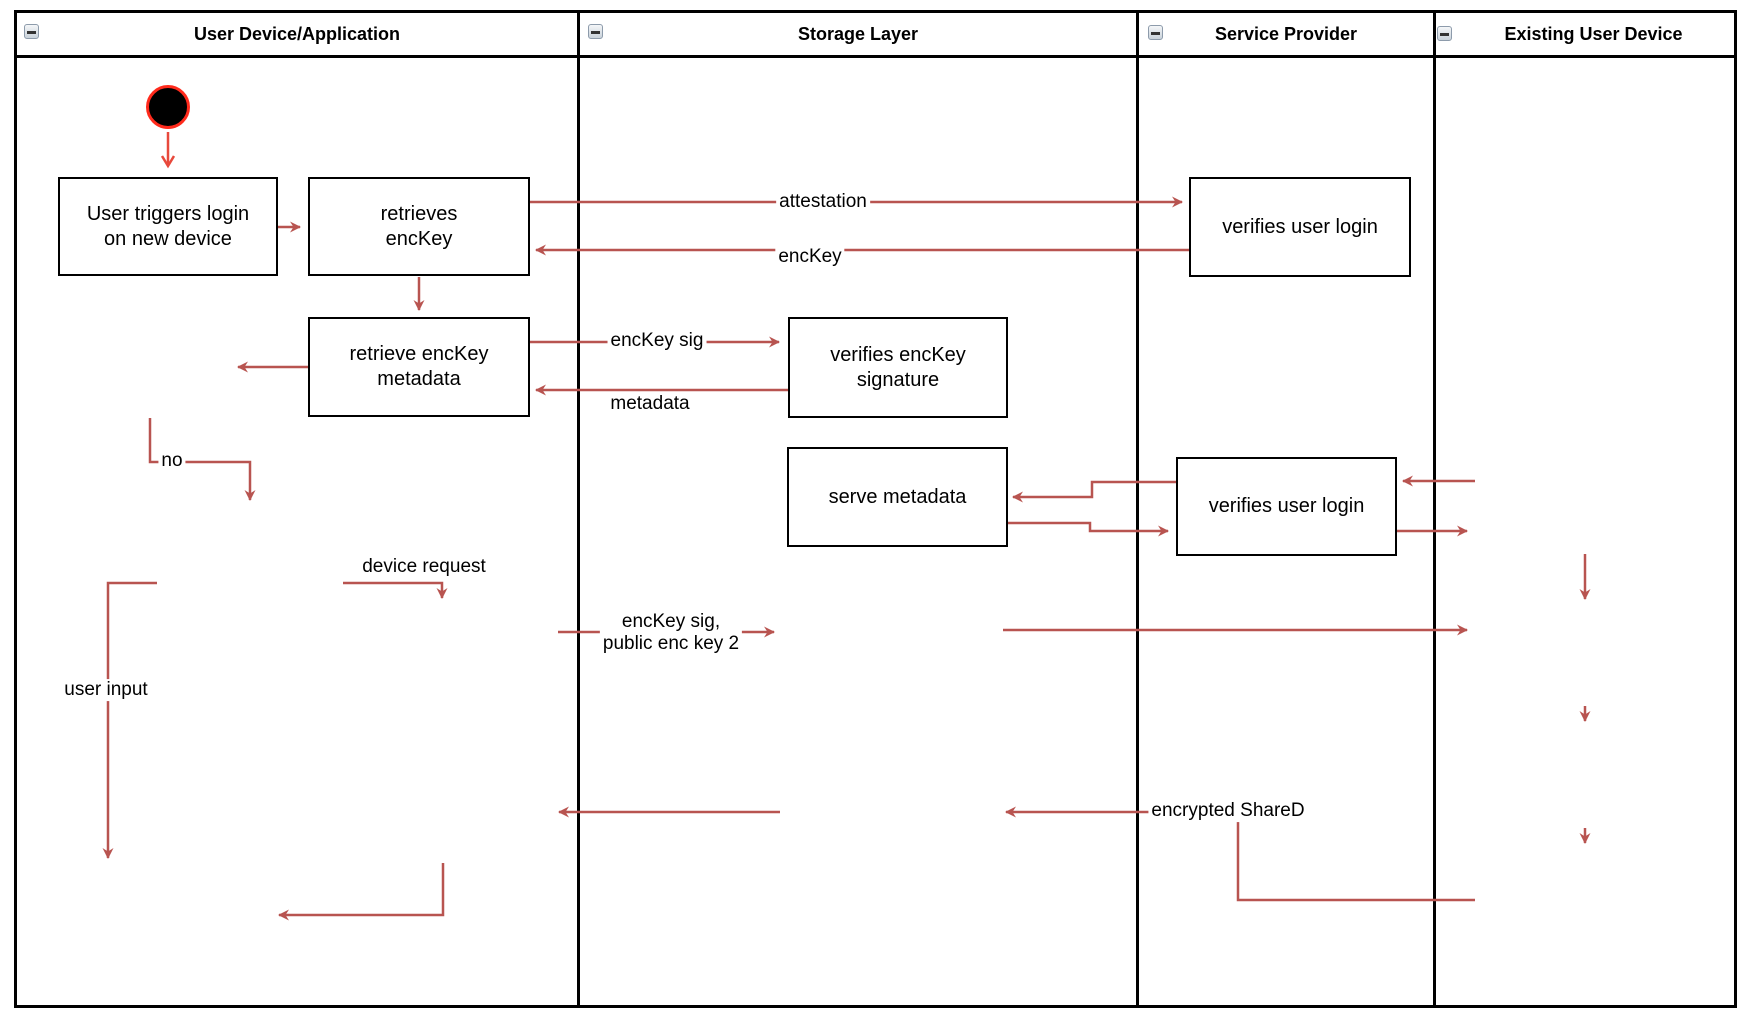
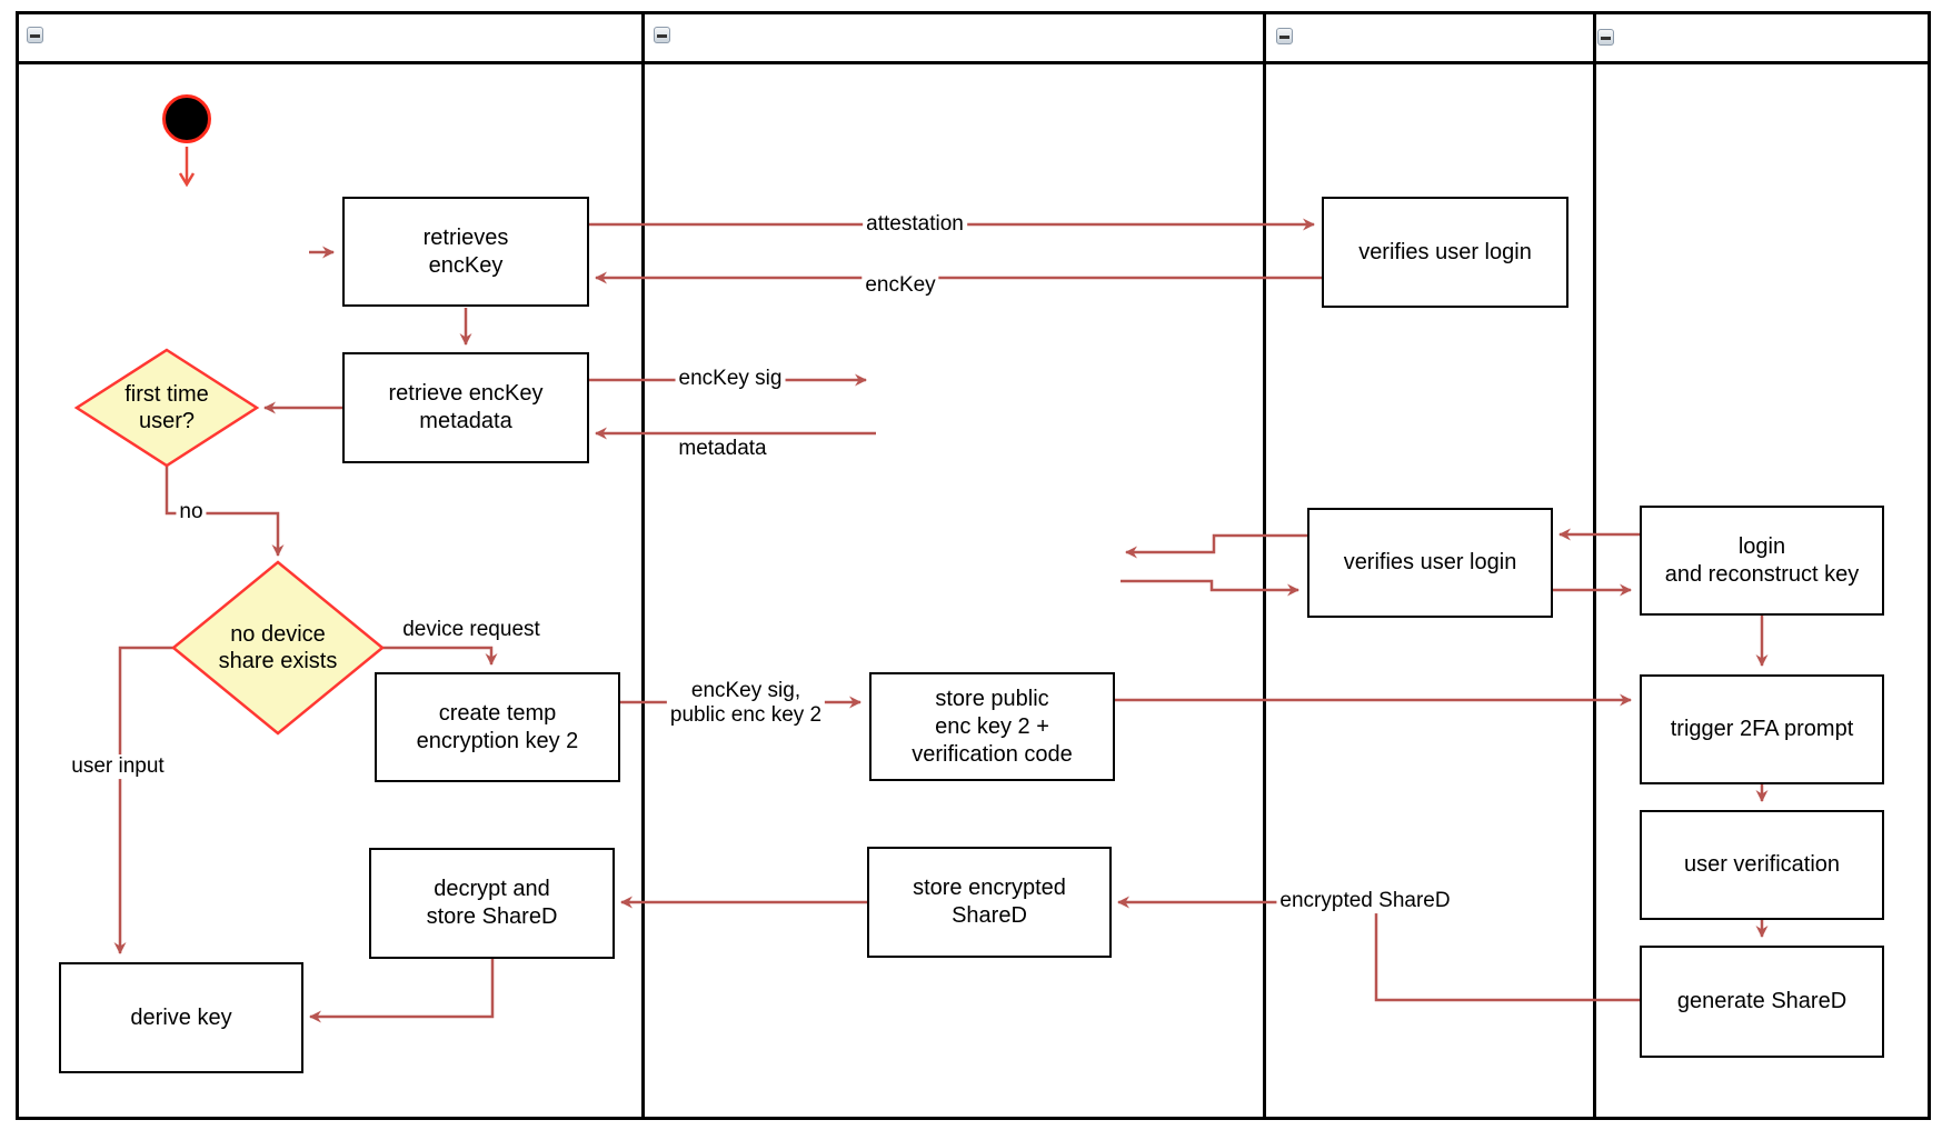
- User Device/Application
- Storage Layer
- Service Provider
- Existing User Device
- User triggers login
- on new device
  retrieves
  encKey
  retrieve encKey
  metadata
- verifies encKey
- signature
  verifies user login
- serve metadata
  verifies user login
+ login
+ and reconstruct key
+ create temp
+ encryption key 2
+ store public
+ enc key 2 +
+ verification code
+ trigger 2FA prompt
+ user verification
+ generate ShareD
+ decrypt and
+ store ShareD
+ store encrypted
+ ShareD
+ derive key
+ first time
+ user?
+ no device
+ share exists
  attestation
  encKey
  encKey sig
  metadata
  no
  device request
  encKey sig,
  public enc key 2
  user input
  encrypted ShareD
